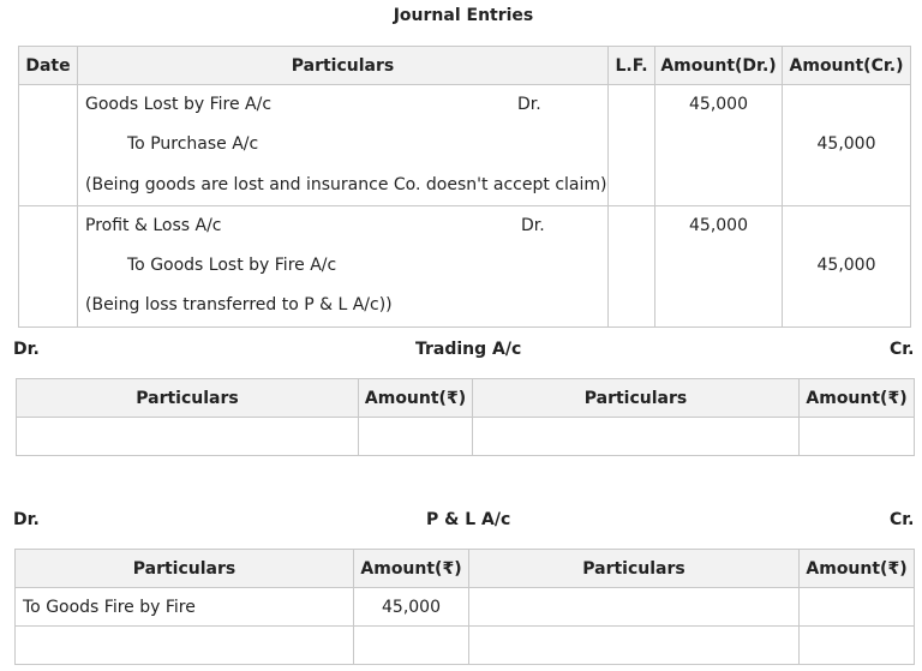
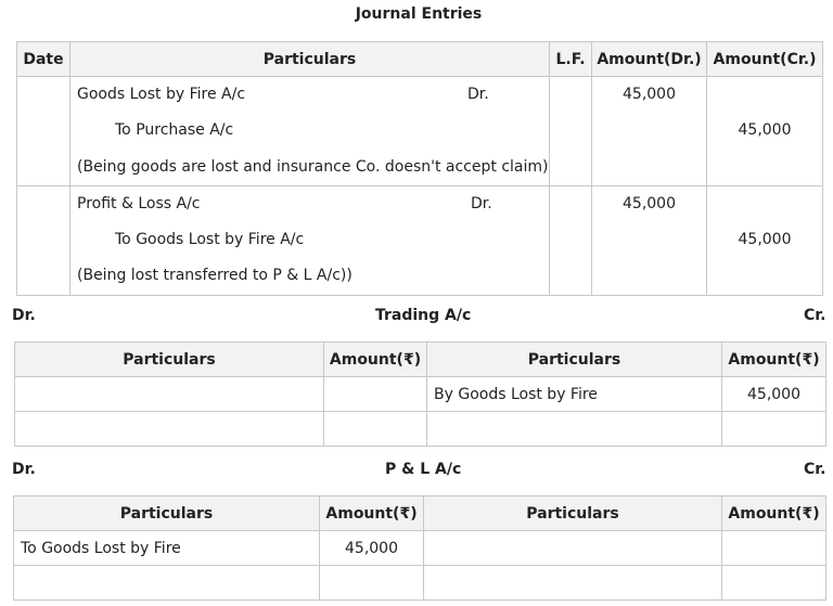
  Journal Entries
  Date	Particulars	L.F.	Amount(Dr.)	Amount(Cr.)
  	Goods Lost by Fire A/c Dr. To Purchase A/c (Being goods are lost and insurance Co. doesn't accept claim)		45,000	45,000
- 	Profit & Loss A/c Dr. To Goods Lost by Fire A/c (Being loss transferred to P & L A/c))		45,000	45,000
+ 	Profit & Loss A/c Dr. To Goods Lost by Fire A/c (Being lost transferred to P & L A/c))		45,000	45,000
  Dr.
  Trading A/c
  Cr.
  Particulars	Amount(₹)	Particulars	Amount(₹)
+ 		By Goods Lost by Fire	45,000
  Dr.
  P & L A/c
  Cr.
  Particulars	Amount(₹)	Particulars	Amount(₹)
- To Goods Fire by Fire	45,000
+ To Goods Lost by Fire	45,000
